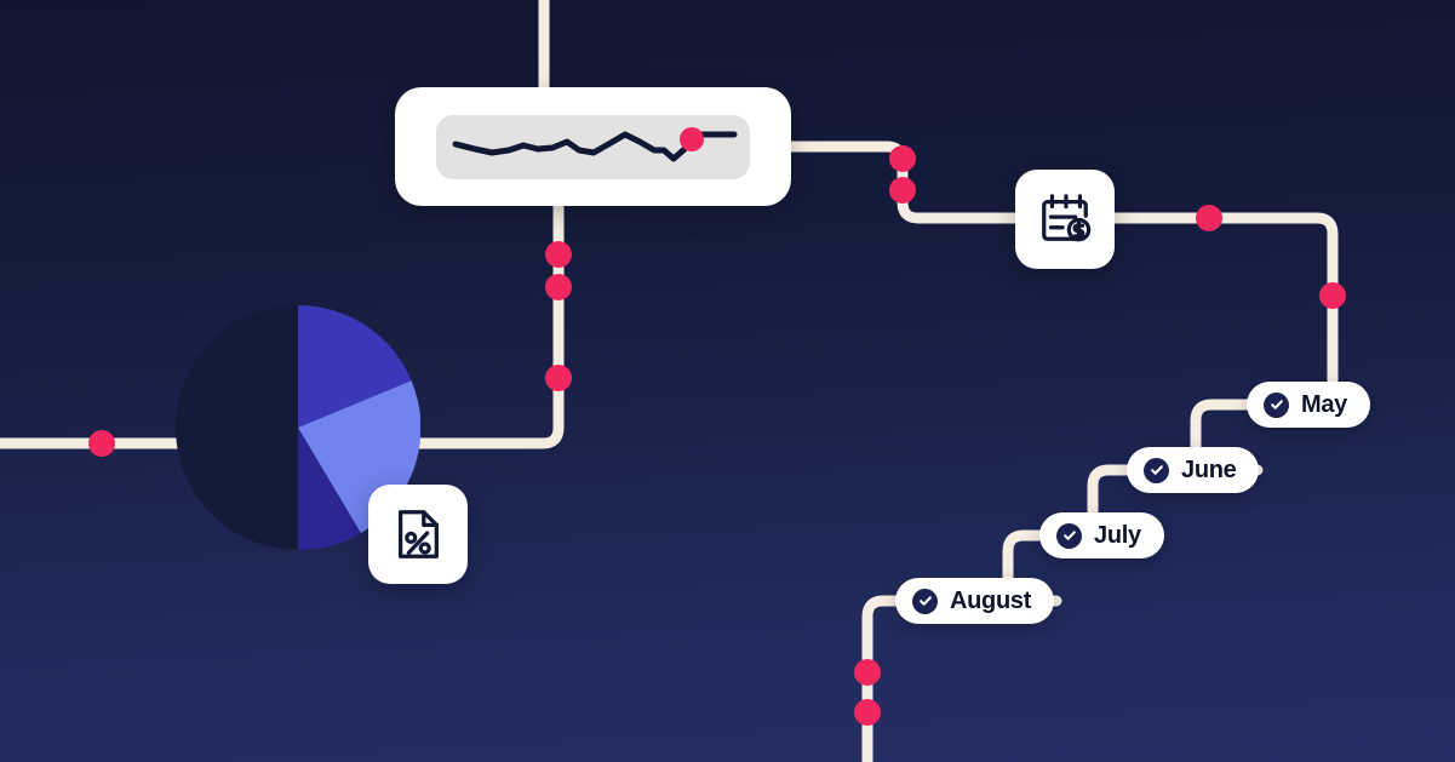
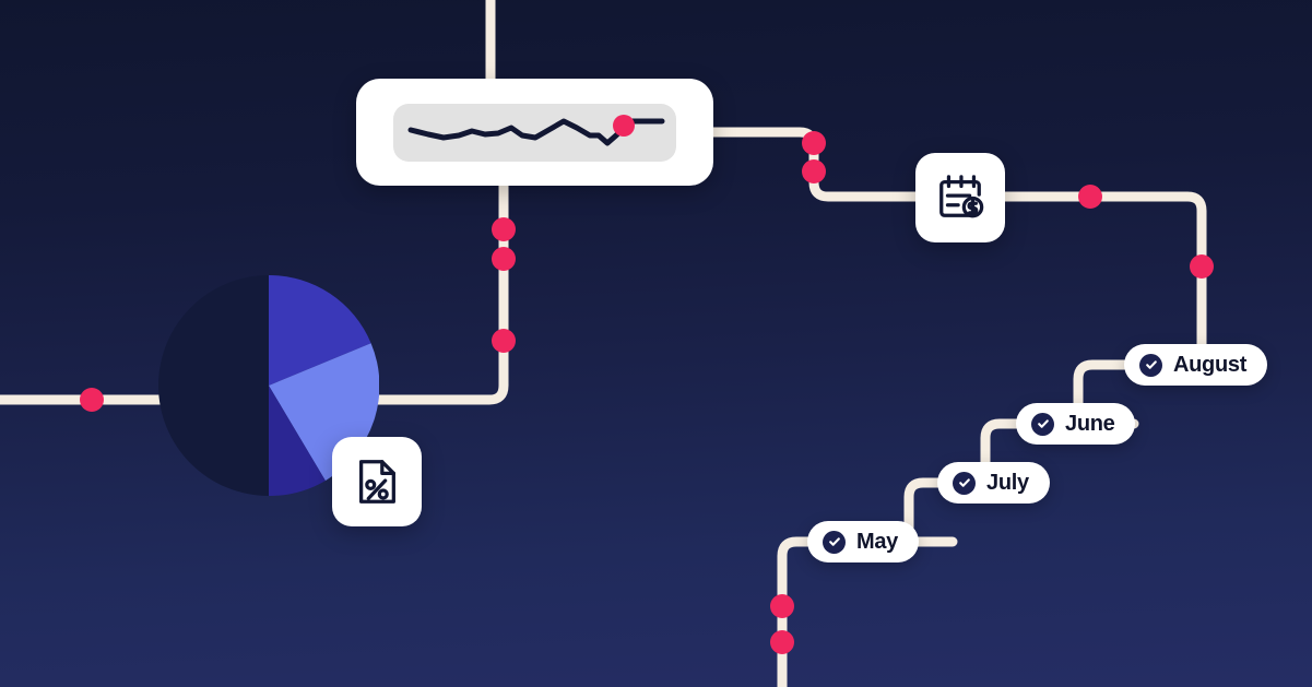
- May
+ August
  June
  July
- August
+ May
